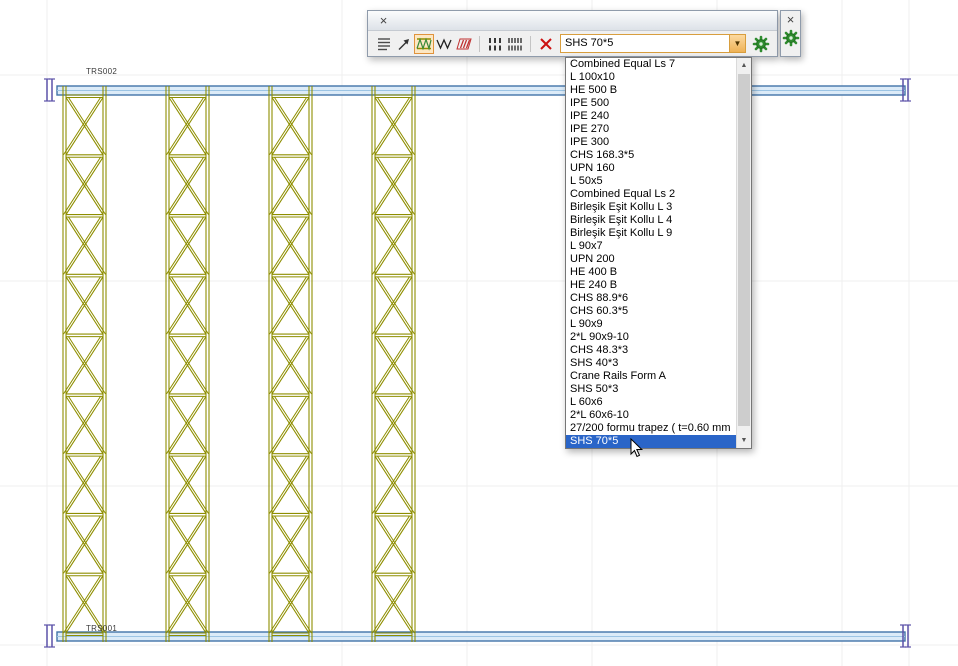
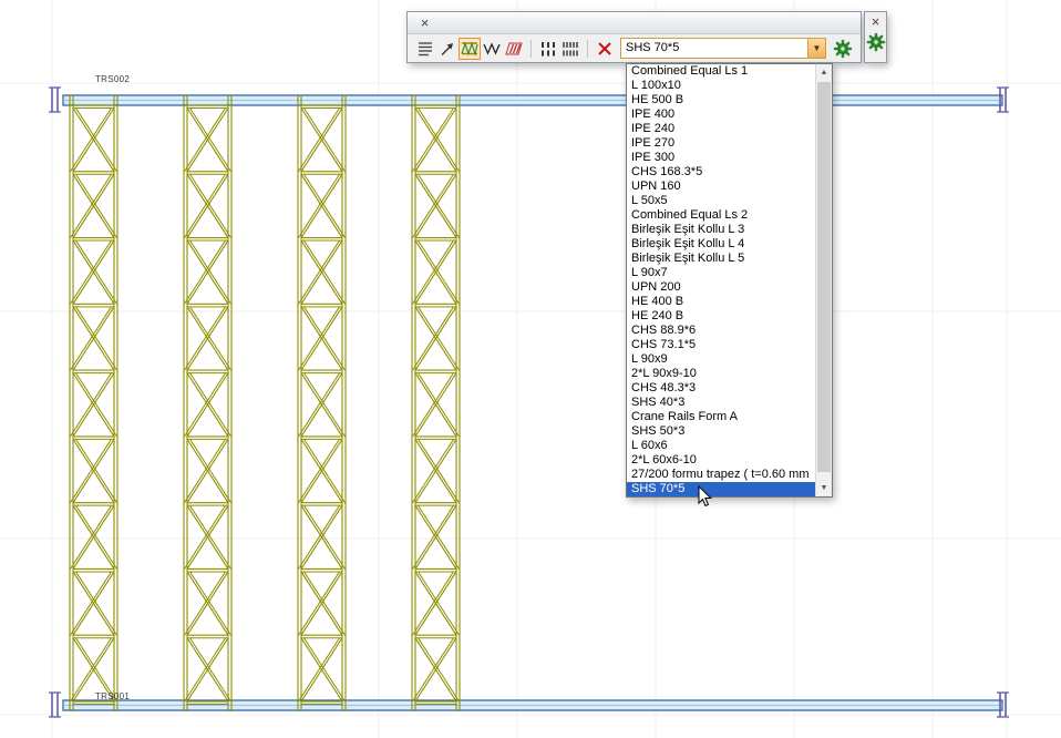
  TRS002
  TRS001
  ×
  SHS 70*5
  ▼
  ×
- Combined Equal Ls 7
+ Combined Equal Ls 1
  L 100x10
  HE 500 B
- IPE 500
+ IPE 400
  IPE 240
  IPE 270
  IPE 300
  CHS 168.3*5
  UPN 160
  L 50x5
  Combined Equal Ls 2
  Birleşik Eşit Kollu L 3
  Birleşik Eşit Kollu L 4
- Birleşik Eşit Kollu L 9
+ Birleşik Eşit Kollu L 5
  L 90x7
  UPN 200
  HE 400 B
  HE 240 B
  CHS 88.9*6
- CHS 60.3*5
+ CHS 73.1*5
  L 90x9
  2*L 90x9-10
  CHS 48.3*3
  SHS 40*3
  Crane Rails Form A
  SHS 50*3
  L 60x6
  2*L 60x6-10
  27/200 formu trapez ( t=0.60 mm
  SHS 70*5
